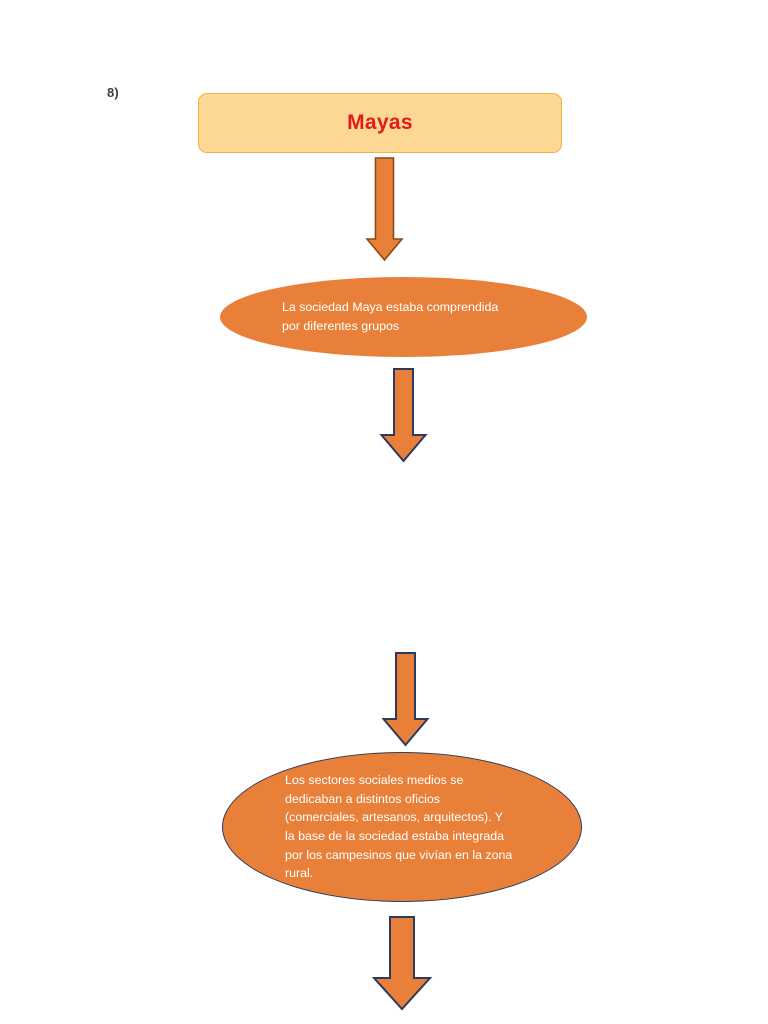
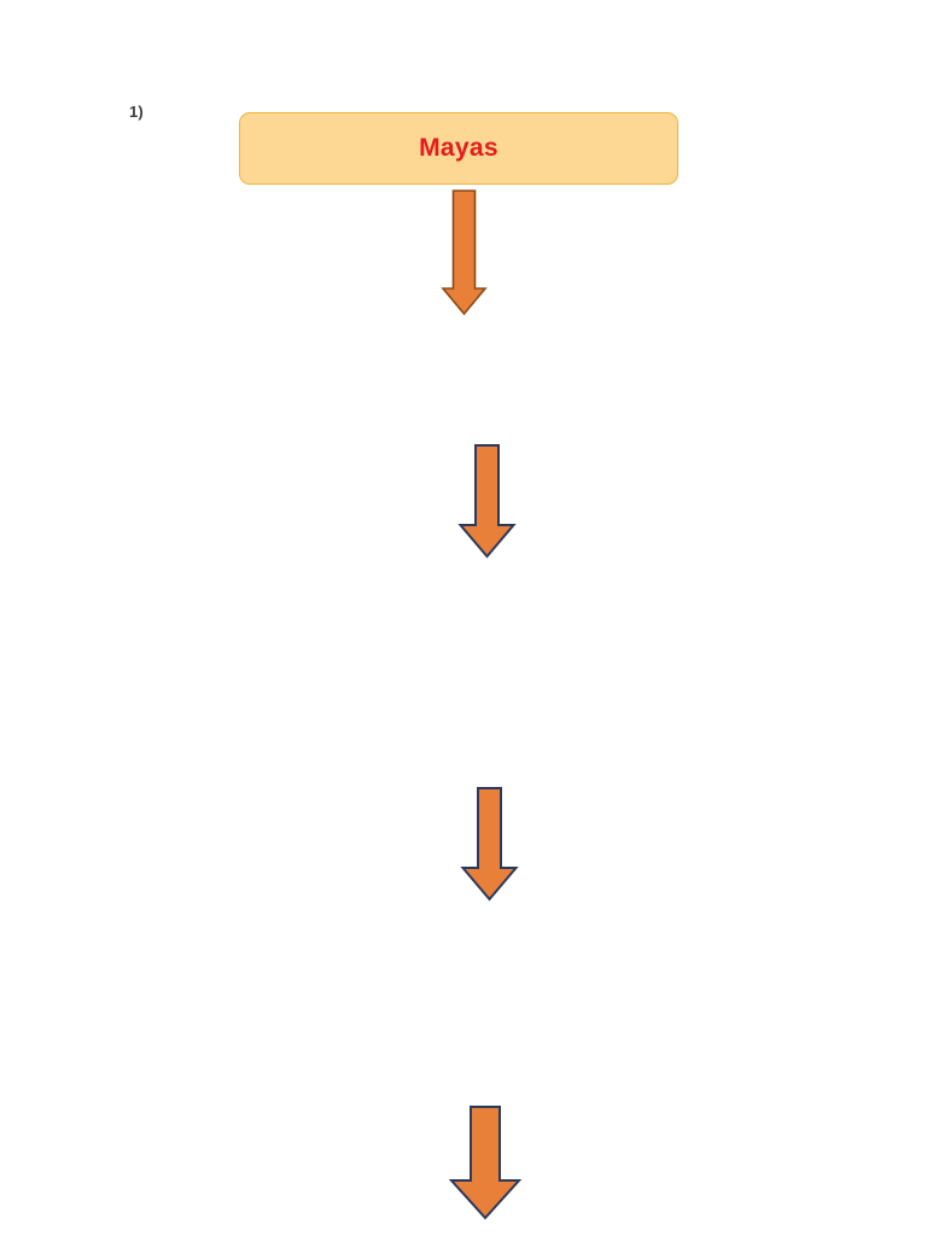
- 8)
+ 1)
  Mayas
- La sociedad Maya estaba comprendida
- por diferentes grupos
- Los sectores sociales medios se
- dedicaban a distintos oficios
- (comerciales, artesanos, arquitectos). Y
- la base de la sociedad estaba integrada
- por los campesinos que vivían en la zona
- rural.
